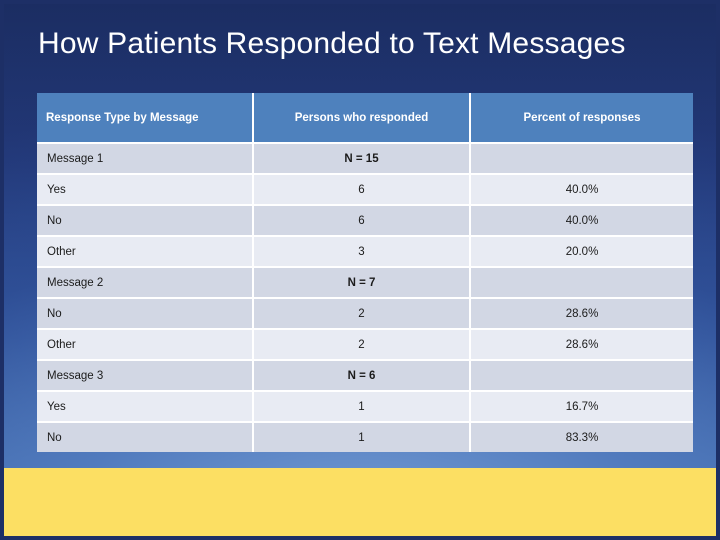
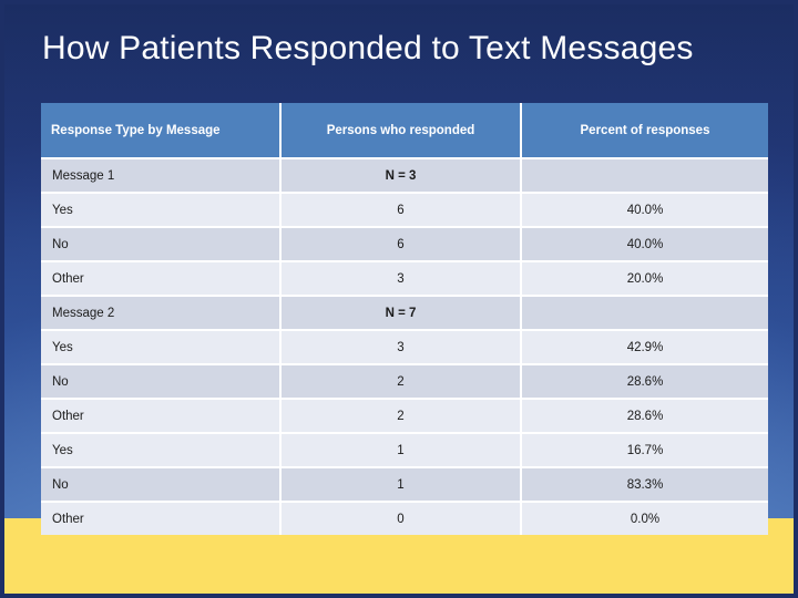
  How Patients Responded to Text Messages
  Response Type by Message	Persons who responded	Percent of responses
- Message 1	N = 15
+ Message 1	N = 3
  Yes	6	40.0%
  No	6	40.0%
  Other	3	20.0%
  Message 2	N = 7
+ Yes	3	42.9%
  No	2	28.6%
  Other	2	28.6%
- Message 3	N = 6
  Yes	1	16.7%
  No	1	83.3%
+ Other	0	0.0%
